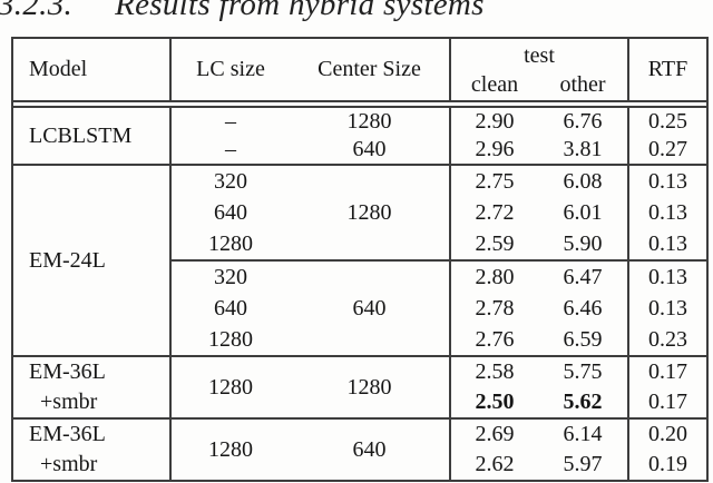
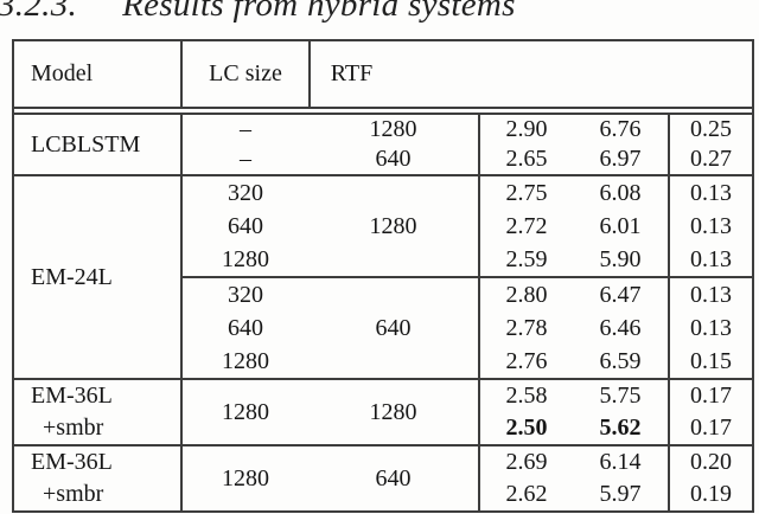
  3.2.3. Results from hybrid systems
  Model
  LC size
- Center Size
- test
- clean
- other
  RTF
  LCBLSTM
  –
  1280
  2.90
  6.76
  0.25
  –
  640
- 2.96
+ 2.65
- 3.81
+ 6.97
  0.27
  EM-24L
  320
  640
  1280
  1280
  2.75
  6.08
  0.13
  2.72
  6.01
  0.13
  2.59
  5.90
  0.13
  320
  640
  1280
  640
  2.80
  6.47
  0.13
  2.78
  6.46
  0.13
  2.76
  6.59
- 0.23
+ 0.15
  EM-36L
  +smbr
  1280
  1280
  2.58
  5.75
  0.17
  2.50
  5.62
  0.17
  EM-36L
  +smbr
  1280
  640
  2.69
  6.14
  0.20
  2.62
  5.97
  0.19
